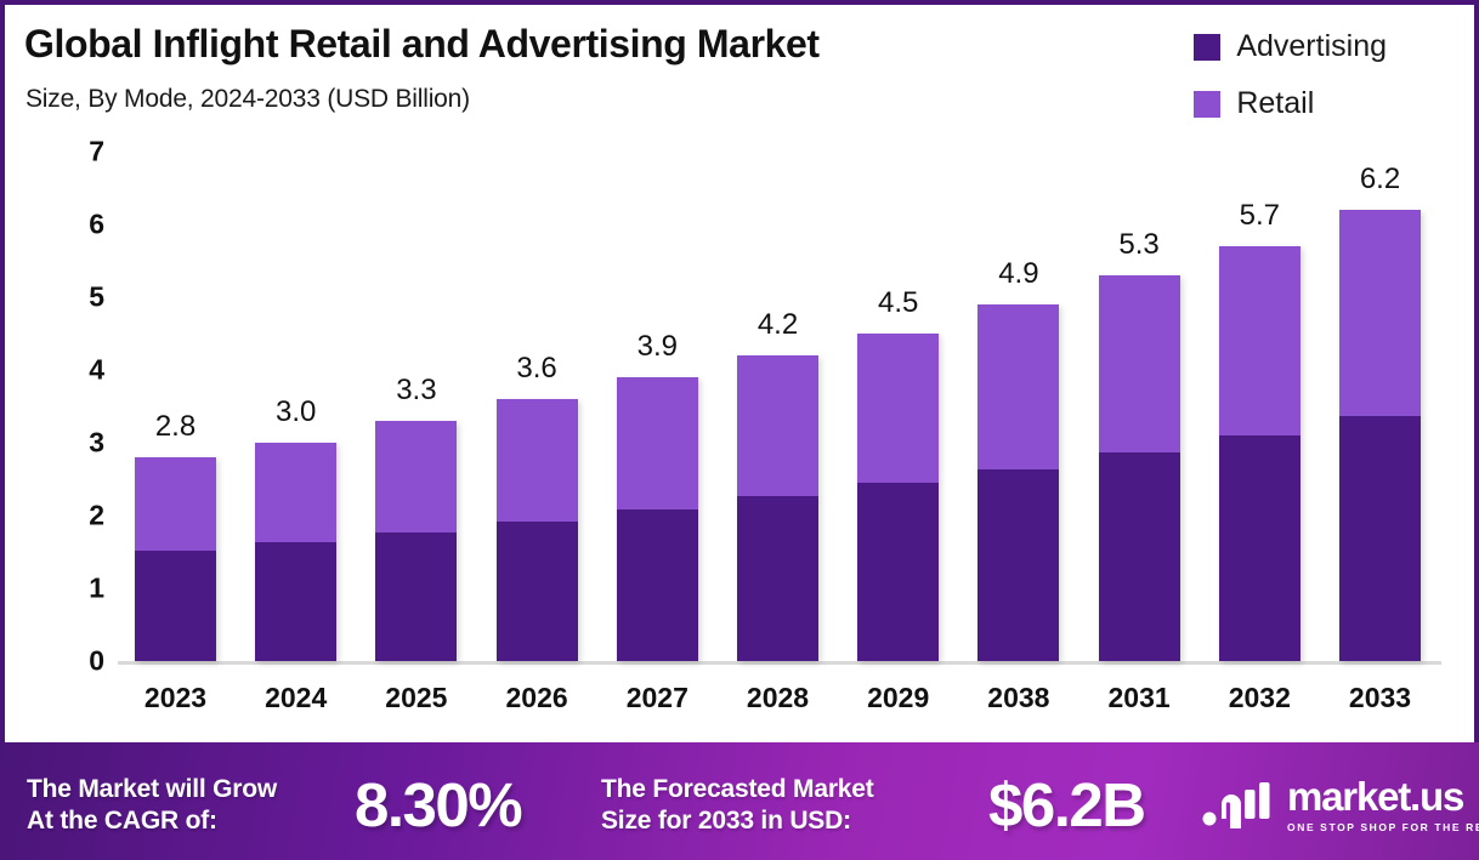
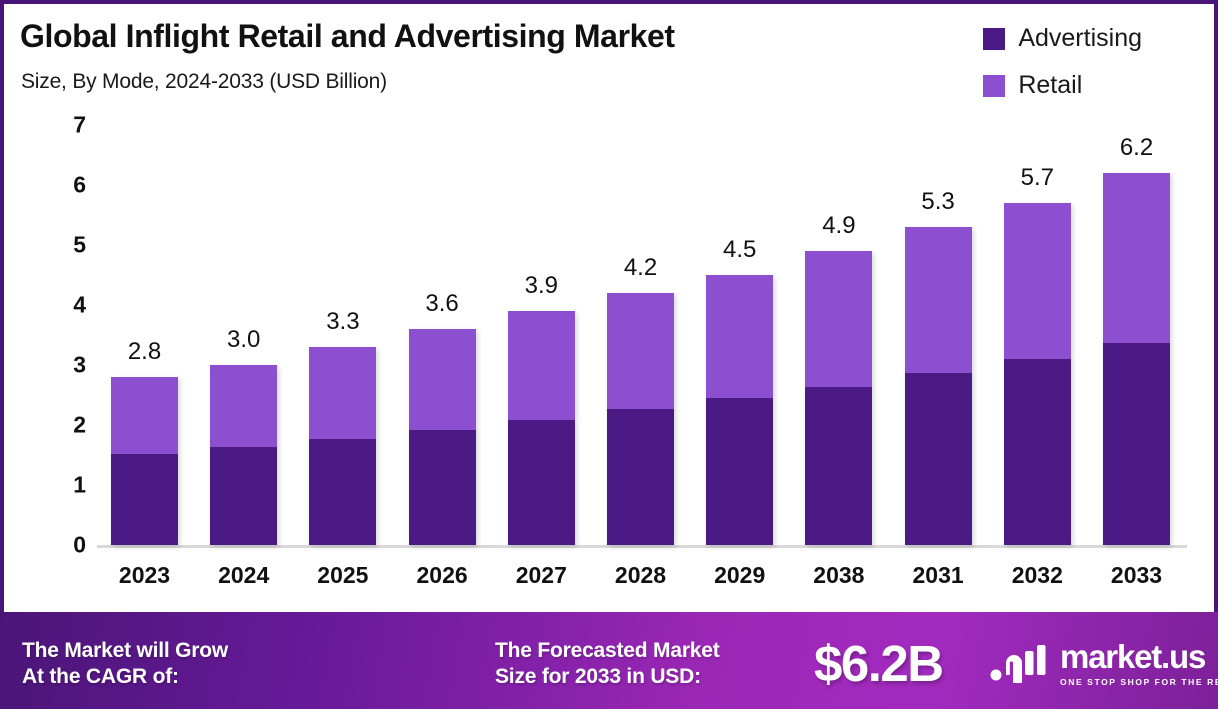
  Global Inflight Retail and Advertising Market
  Size, By Mode, 2024-2033 (USD Billion)
  Advertising
  Retail
  0
  1
  2
  3
  4
  5
  6
  7
  2.8
  3.0
  3.3
  3.6
  3.9
  4.2
  4.5
  4.9
  5.3
  5.7
  6.2
  2023
  2024
  2025
  2026
  2027
  2028
  2029
  2038
  2031
  2032
  2033
  The Market will Grow
  At the CAGR of:
- 8.30%
  The Forecasted Market
  Size for 2033 in USD:
  $6.2B
  market.us
  ONE STOP SHOP FOR THE R
